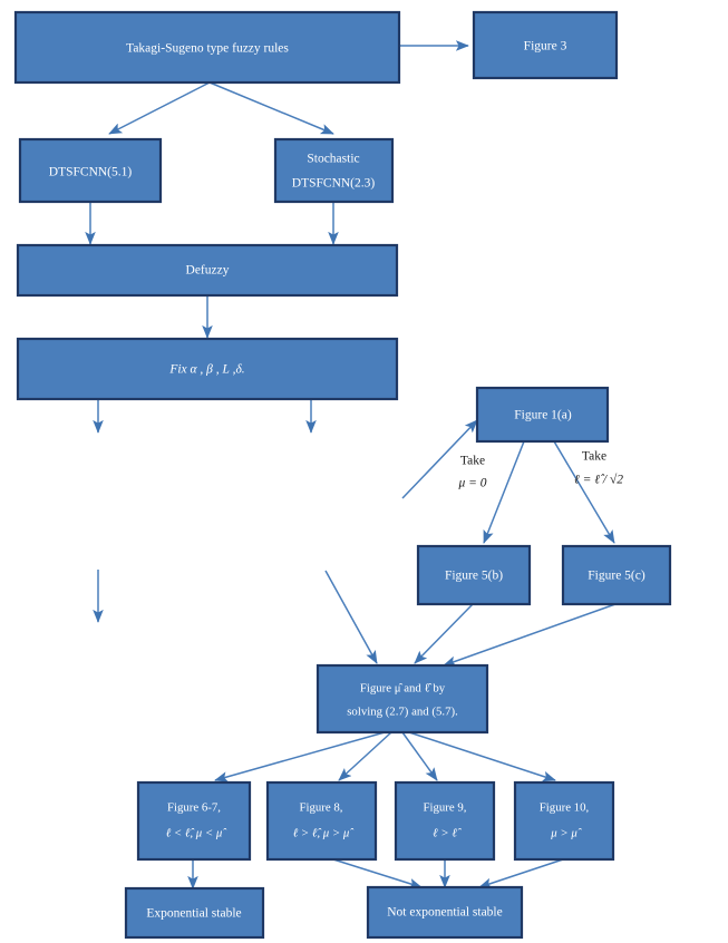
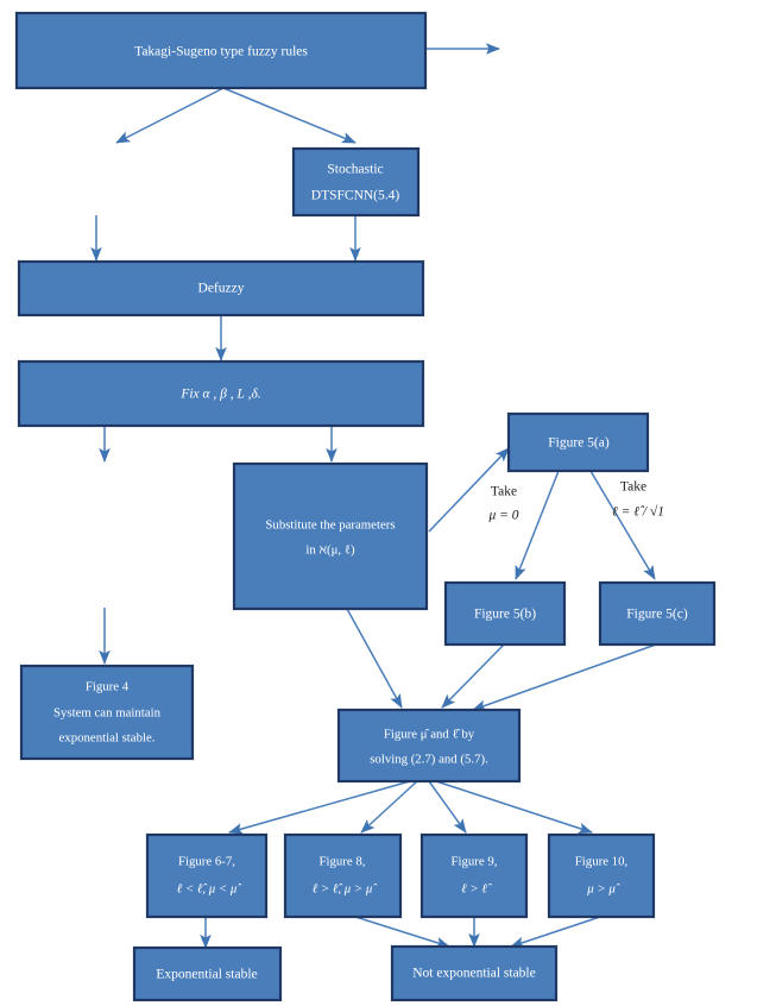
  Take
  μ = 0
  Take
- ℓ = ℓ̂ / √2
+ ℓ = ℓ̂ / √1
  Takagi-Sugeno type fuzzy rules
- Figure 3
- DTSFCNN(5.1)
  Stochastic
- DTSFCNN(2.3)
+ DTSFCNN(5.4)
  Defuzzy
  Fix α , β , L ,δ.
+ Substitute the parameters
+ in ℵ(μ, ℓ)
+ Figure 4
+ System can maintain
+ exponential stable.
- Figure 1(a)
+ Figure 5(a)
  Figure 5(b)
  Figure 5(c)
  Figure μ̂ and ℓ̂ by
  solving (2.7) and (5.7).
  Figure 6-7,
  ℓ < ℓ̂, μ < μ̂
  Figure 8,
  ℓ > ℓ̂, μ > μ̂
  Figure 9,
  ℓ > ℓ̂
  Figure 10,
  μ > μ̂
  Exponential stable
  Not exponential stable
